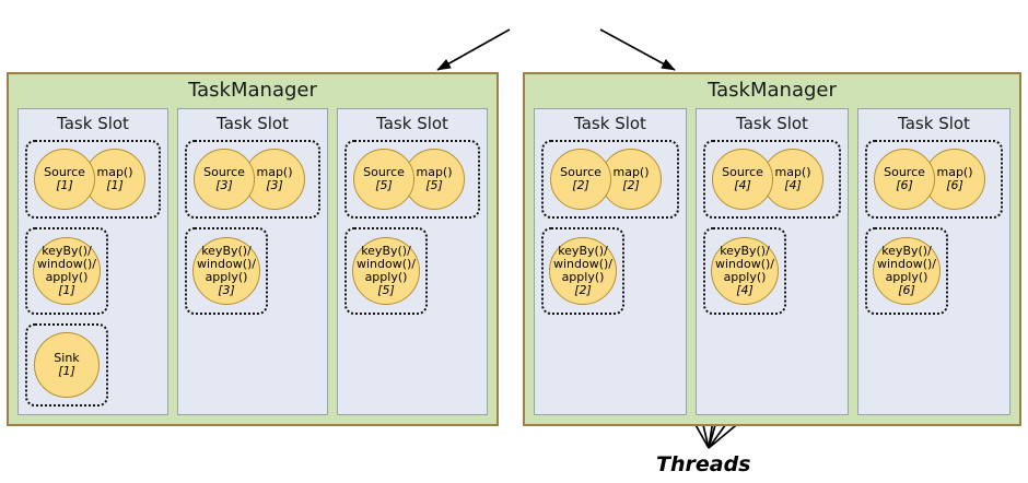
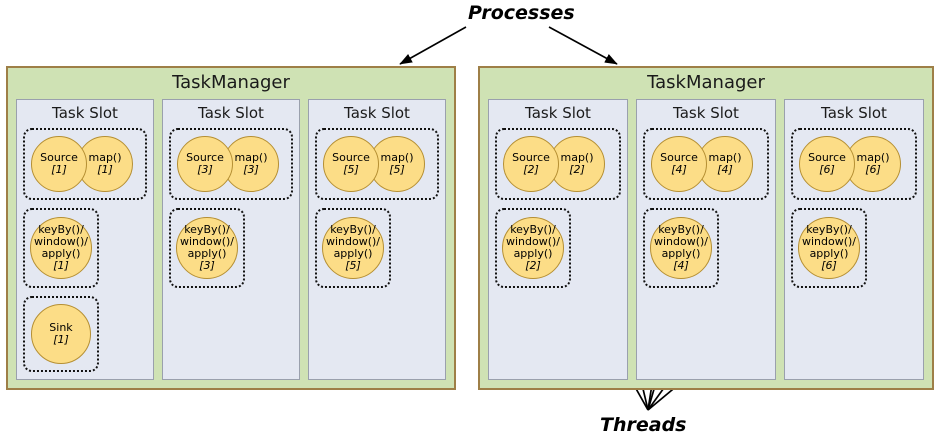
+ Processes
  Threads
  TaskManager
  Task Slot
  Source
  [1]
  map()
  [1]
  keyBy()/
  window()/
  apply()
  [1]
  Sink
  [1]
  Task Slot
  Source
  [3]
  map()
  [3]
  keyBy()/
  window()/
  apply()
  [3]
  Task Slot
  Source
  [5]
  map()
  [5]
  keyBy()/
  window()/
  apply()
  [5]
  TaskManager
  Task Slot
  Source
  [2]
  map()
  [2]
  keyBy()/
  window()/
  apply()
  [2]
  Task Slot
  Source
  [4]
  map()
  [4]
  keyBy()/
  window()/
  apply()
  [4]
  Task Slot
  Source
  [6]
  map()
  [6]
  keyBy()/
  window()/
  apply()
  [6]
